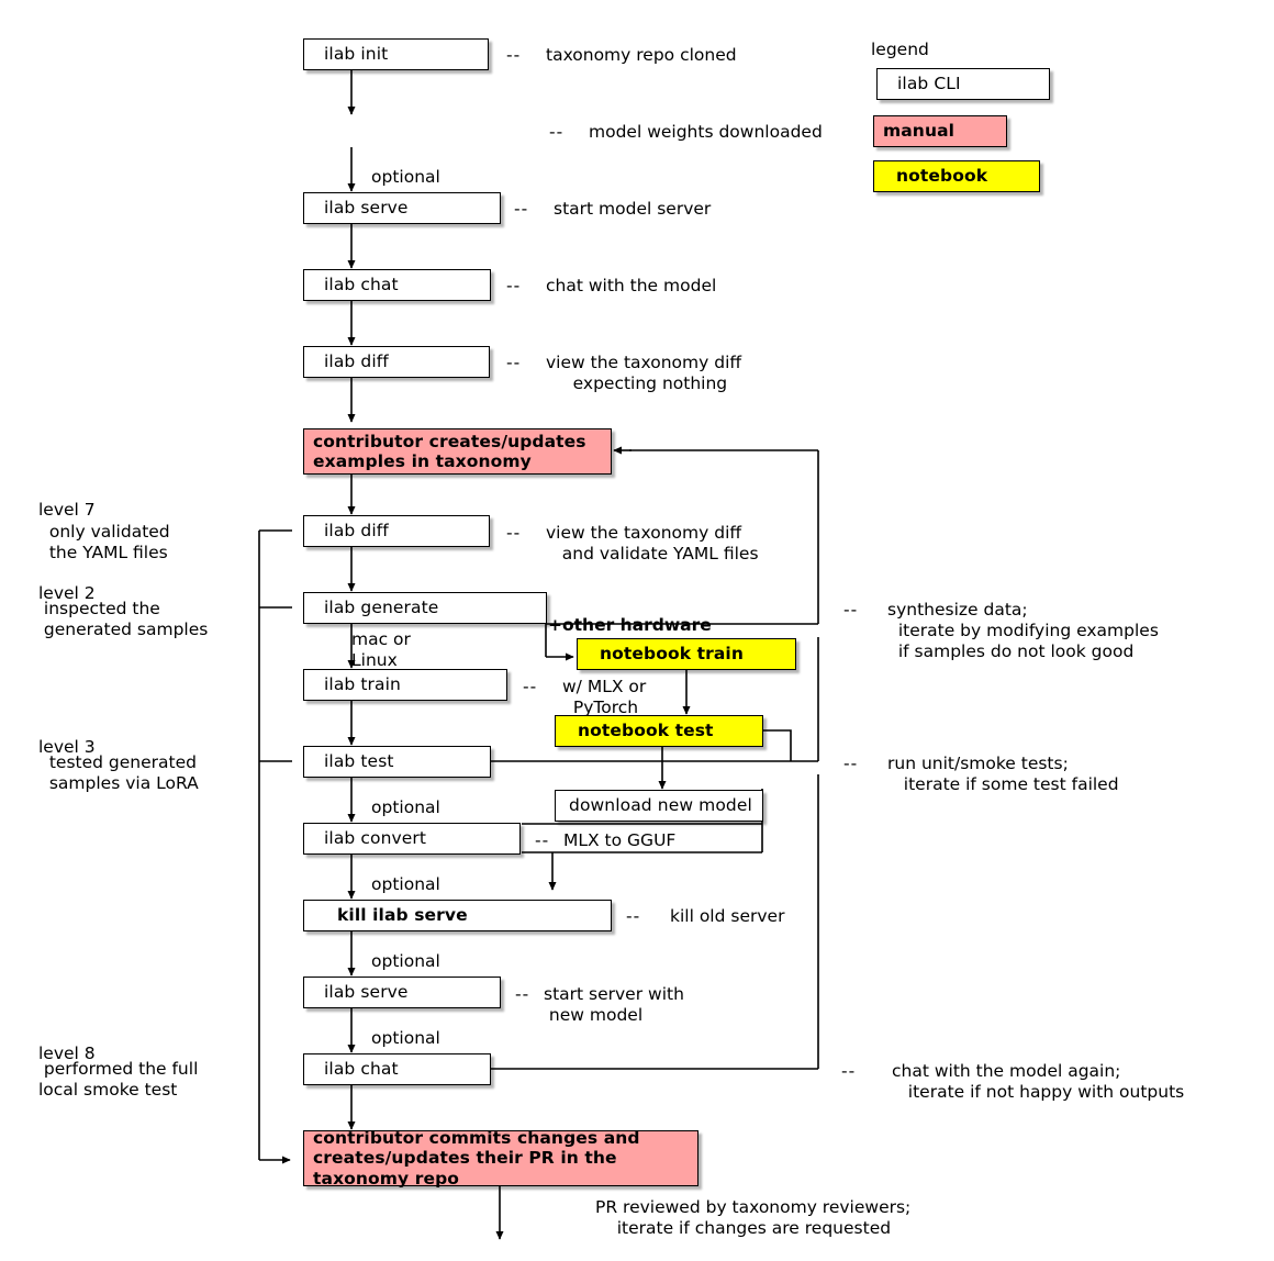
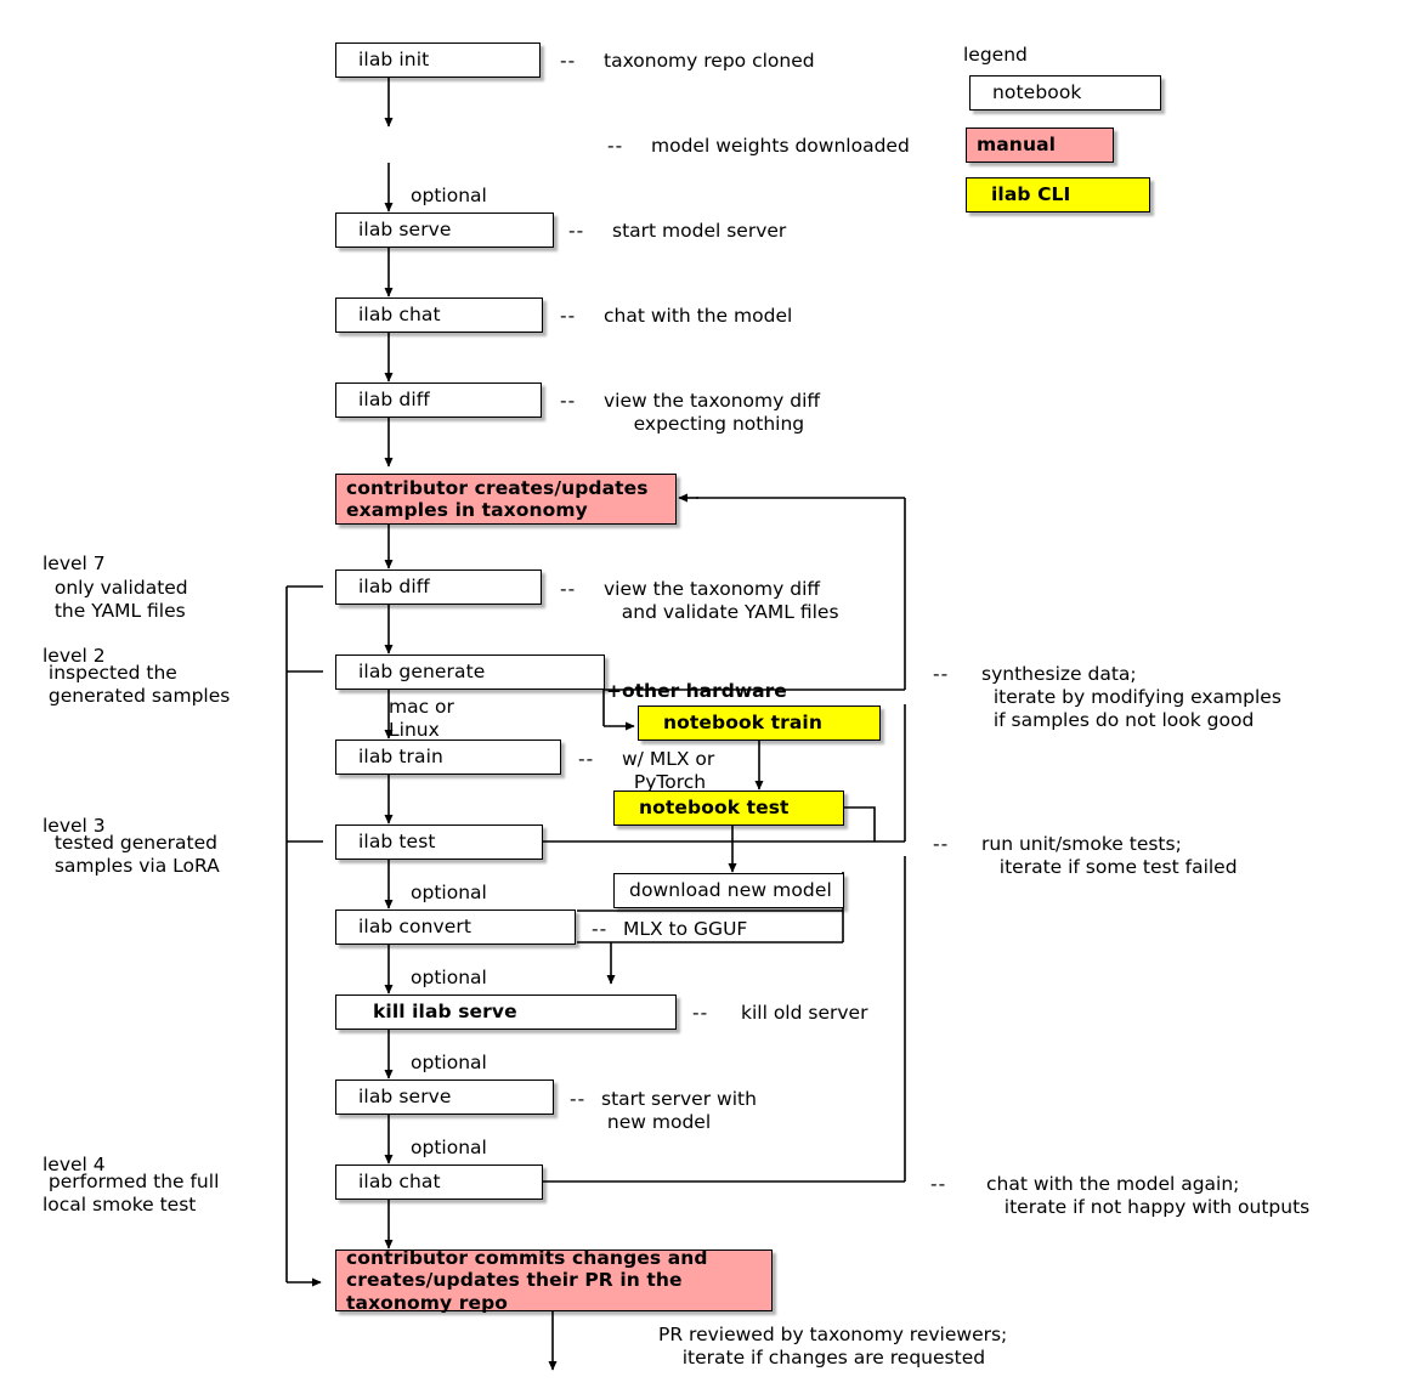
  legend
- ilab CLI
+ notebook
  manual
- notebook
+ ilab CLI
  ilab init
  ilab serve
  ilab chat
  ilab diff
  contributor creates/updates
  examples in taxonomy
  ilab diff
  ilab generate
  notebook train
  ilab train
  notebook test
  ilab test
  download new model
  ilab convert
  kill ilab serve
  ilab serve
  ilab chat
  contributor commits changes and
  creates/updates their PR in the
  taxonomy repo
  --
  taxonomy repo cloned
  --
  model weights downloaded
  --
  start model server
  --
  chat with the model
  --
  view the taxonomy diff
  expecting nothing
  --
  view the taxonomy diff
  and validate YAML files
  --
  synthesize data;
  iterate by modifying examples
  if samples do not look good
  +other hardware
  --
  w/ MLX or
  PyTorch
  --
  run unit/smoke tests;
  iterate if some test failed
  --
  MLX to GGUF
  --
  kill old server
  --
  start server with
  new model
  --
  chat with the model again;
  iterate if not happy with outputs
  PR reviewed by taxonomy reviewers;
  iterate if changes are requested
  optional
  mac or
  Linux
  optional
  optional
  optional
  optional
  level 7
  only validated
  the YAML files
  level 2
  inspected the
  generated samples
  level 3
  tested generated
  samples via LoRA
- level 8
+ level 4
  performed the full
  local smoke test
